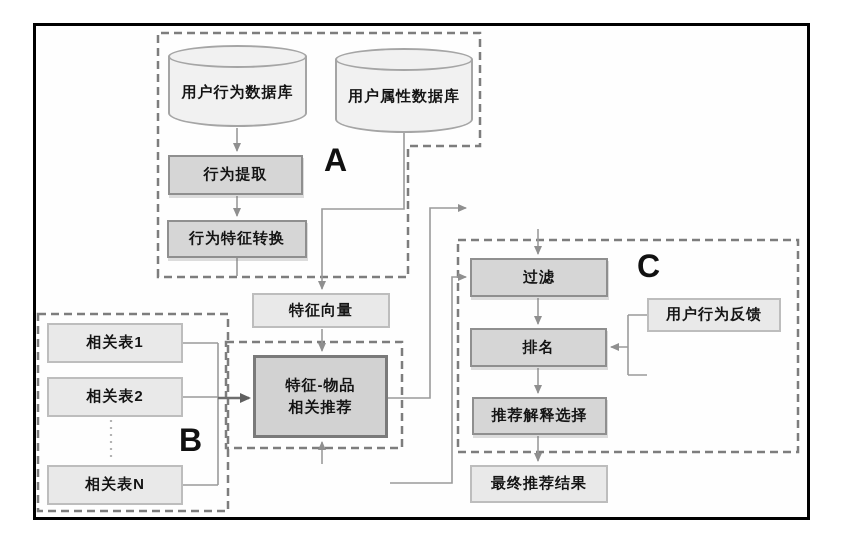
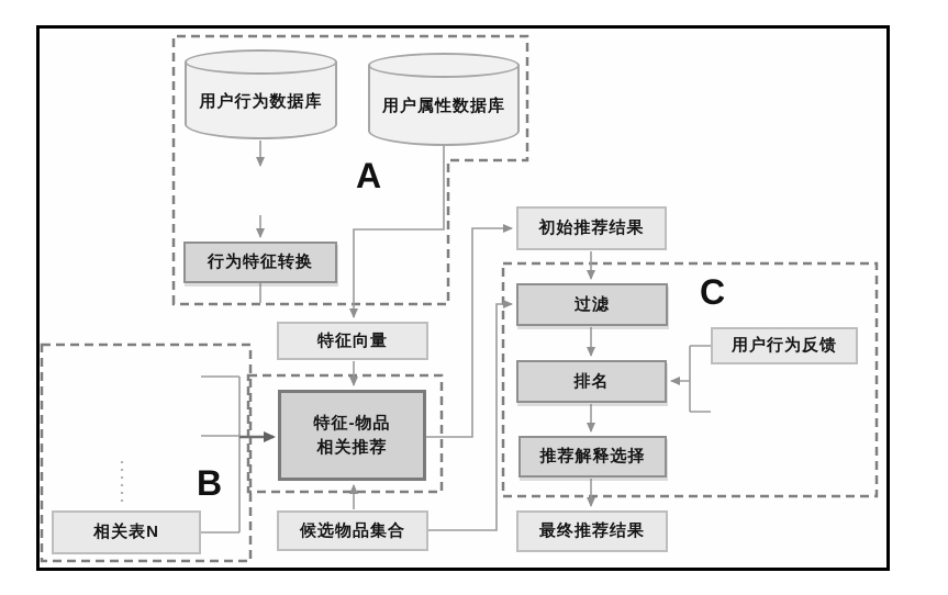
  用户行为数据库
  用户属性数据库
  A
  B
  C
- 行为提取
  行为特征转换
  特征向量
- 相关表1
- 相关表2
  相关表N
  特征-物品
  相关推荐
+ 候选物品集合
+ 初始推荐结果
  过滤
  排名
  推荐解释选择
  最终推荐结果
  用户行为反馈
